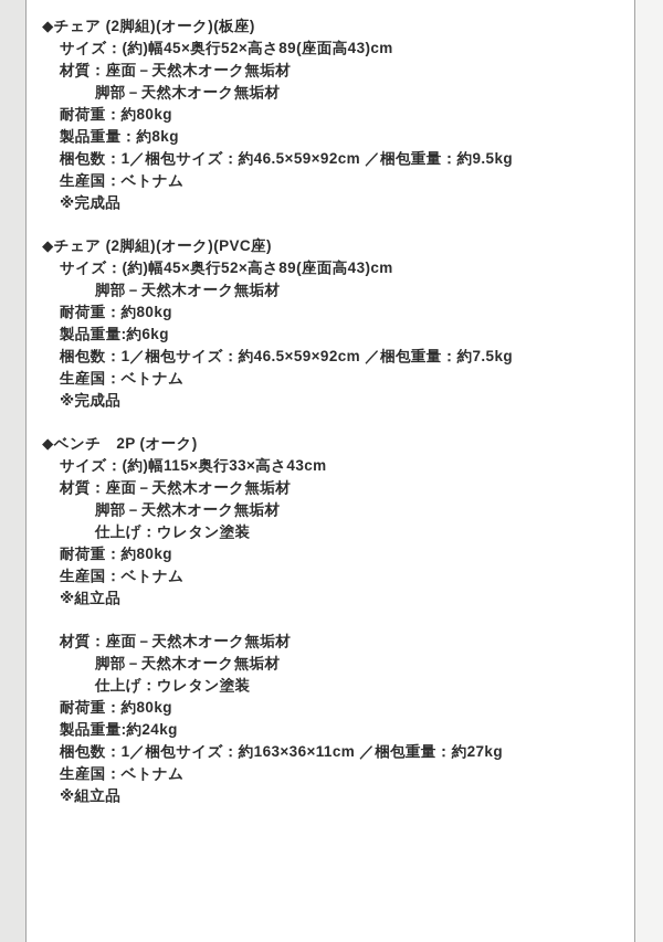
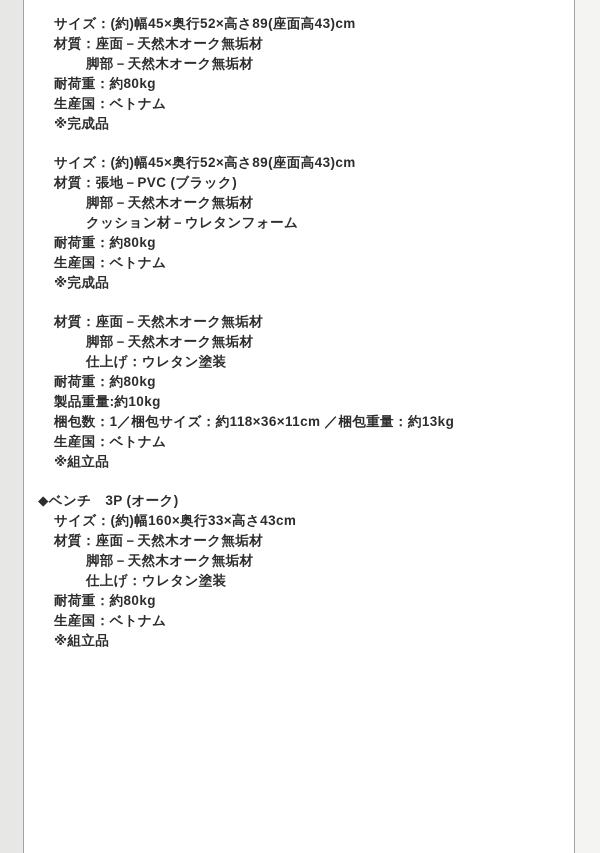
- ◆チェア (2脚組)(オーク)(板座)
  サイズ：(約)幅45×奥行52×高さ89(座面高43)cm
  材質：座面－天然木オーク無垢材
  脚部－天然木オーク無垢材
  耐荷重：約80kg
- 製品重量：約8kg
- 梱包数：1／梱包サイズ：約46.5×59×92cm ／梱包重量：約9.5kg
  生産国：ベトナム
  ※完成品
- ◆チェア (2脚組)(オーク)(PVC座)
  サイズ：(約)幅45×奥行52×高さ89(座面高43)cm
+ 材質：張地－PVC (ブラック)
  脚部－天然木オーク無垢材
+ クッション材－ウレタンフォーム
  耐荷重：約80kg
- 製品重量:約6kg
- 梱包数：1／梱包サイズ：約46.5×59×92cm ／梱包重量：約7.5kg
  生産国：ベトナム
  ※完成品
- ◆ベンチ 2P (オーク)
- サイズ：(約)幅115×奥行33×高さ43cm
  材質：座面－天然木オーク無垢材
  脚部－天然木オーク無垢材
  仕上げ：ウレタン塗装
  耐荷重：約80kg
+ 製品重量:約10kg
+ 梱包数：1／梱包サイズ：約118×36×11cm ／梱包重量：約13kg
  生産国：ベトナム
  ※組立品
+ ◆ベンチ 3P (オーク)
+ サイズ：(約)幅160×奥行33×高さ43cm
  材質：座面－天然木オーク無垢材
  脚部－天然木オーク無垢材
  仕上げ：ウレタン塗装
  耐荷重：約80kg
- 製品重量:約24kg
- 梱包数：1／梱包サイズ：約163×36×11cm ／梱包重量：約27kg
  生産国：ベトナム
  ※組立品
